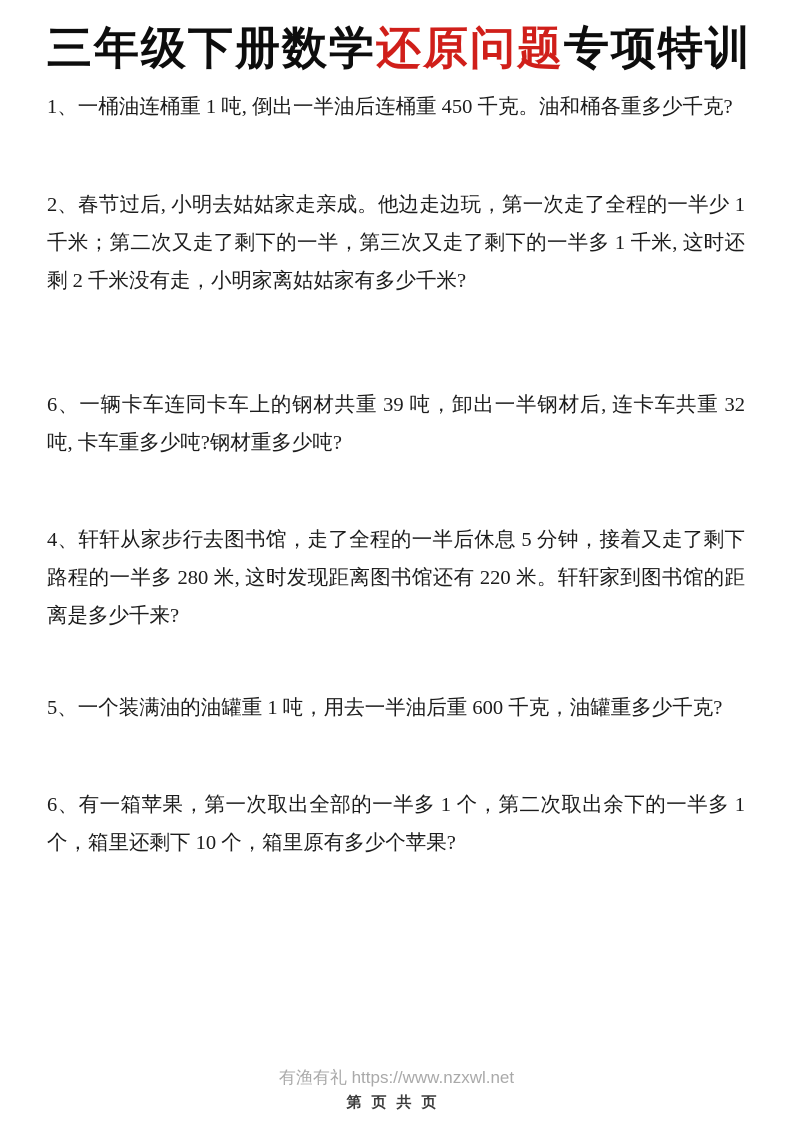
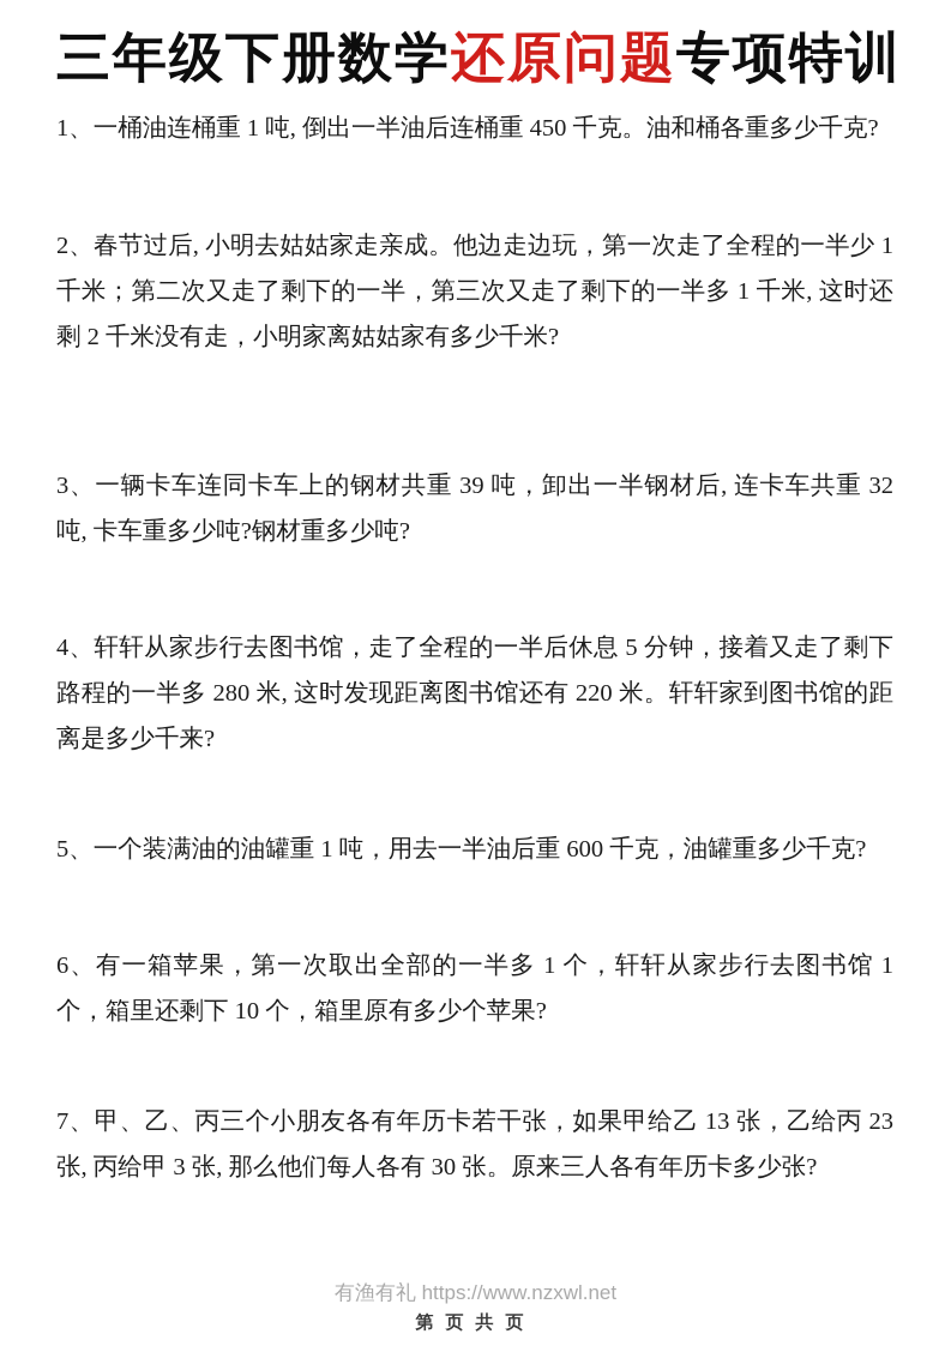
  三年级下册数学还原问题专项特训
  1、一桶油连桶重 1 吨, 倒出一半油后连桶重 450 千克。油和桶各重多少千克?
  2、春节过后, 小明去姑姑家走亲成。他边走边玩，第一次走了全程的一半少 1 千米；第二次又走了剩下的一半，第三次又走了剩下的一半多 1 千米, 这时还剩 2 千米没有走，小明家离姑姑家有多少千米?
- 6、一辆卡车连同卡车上的钢材共重 39 吨，卸出一半钢材后, 连卡车共重 32 吨, 卡车重多少吨?钢材重多少吨?
+ 3、一辆卡车连同卡车上的钢材共重 39 吨，卸出一半钢材后, 连卡车共重 32 吨, 卡车重多少吨?钢材重多少吨?
  4、轩轩从家步行去图书馆，走了全程的一半后休息 5 分钟，接着又走了剩下路程的一半多 280 米, 这时发现距离图书馆还有 220 米。轩轩家到图书馆的距离是多少千来?
  5、一个装满油的油罐重 1 吨，用去一半油后重 600 千克，油罐重多少千克?
- 6、有一箱苹果，第一次取出全部的一半多 1 个，第二次取出余下的一半多 1 个，箱里还剩下 10 个，箱里原有多少个苹果?
+ 6、有一箱苹果，第一次取出全部的一半多 1 个，轩轩从家步行去图书馆 1 个，箱里还剩下 10 个，箱里原有多少个苹果?
+ 7、甲、乙、丙三个小朋友各有年历卡若干张，如果甲给乙 13 张，乙给丙 23 张, 丙给甲 3 张, 那么他们每人各有 30 张。原来三人各有年历卡多少张?
  有渔有礼 https://www.nzxwl.net
  第页共页
